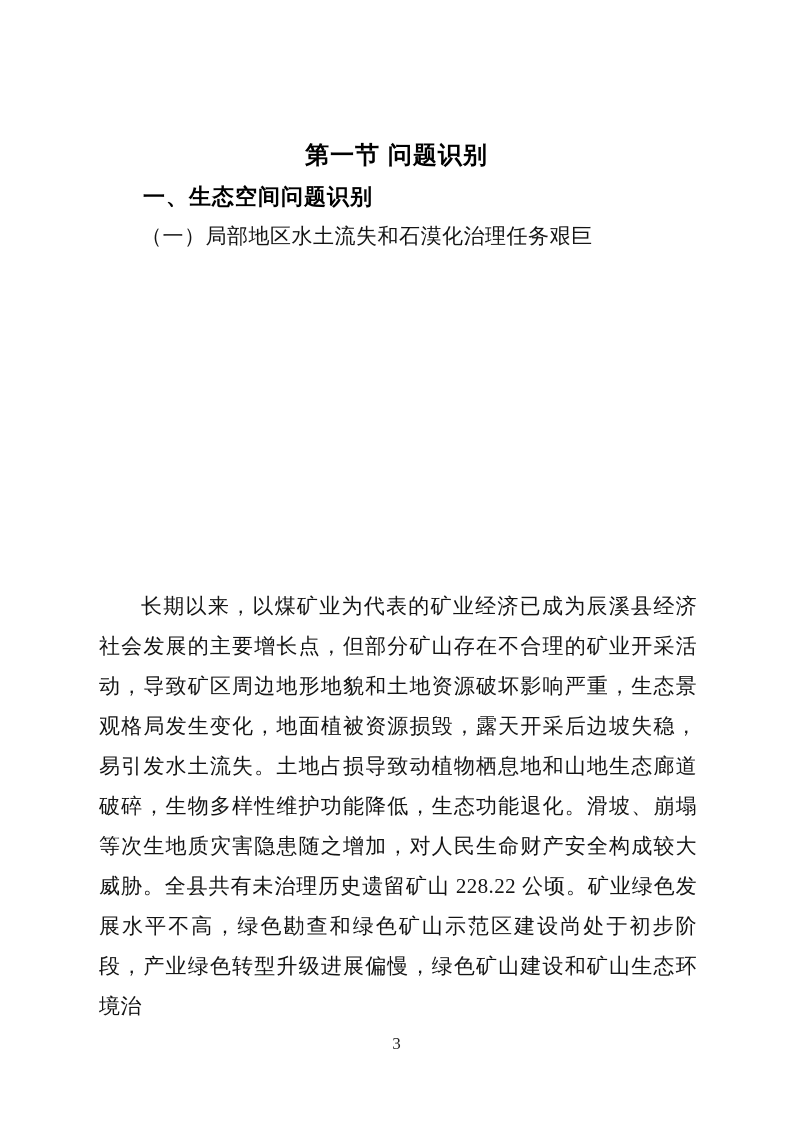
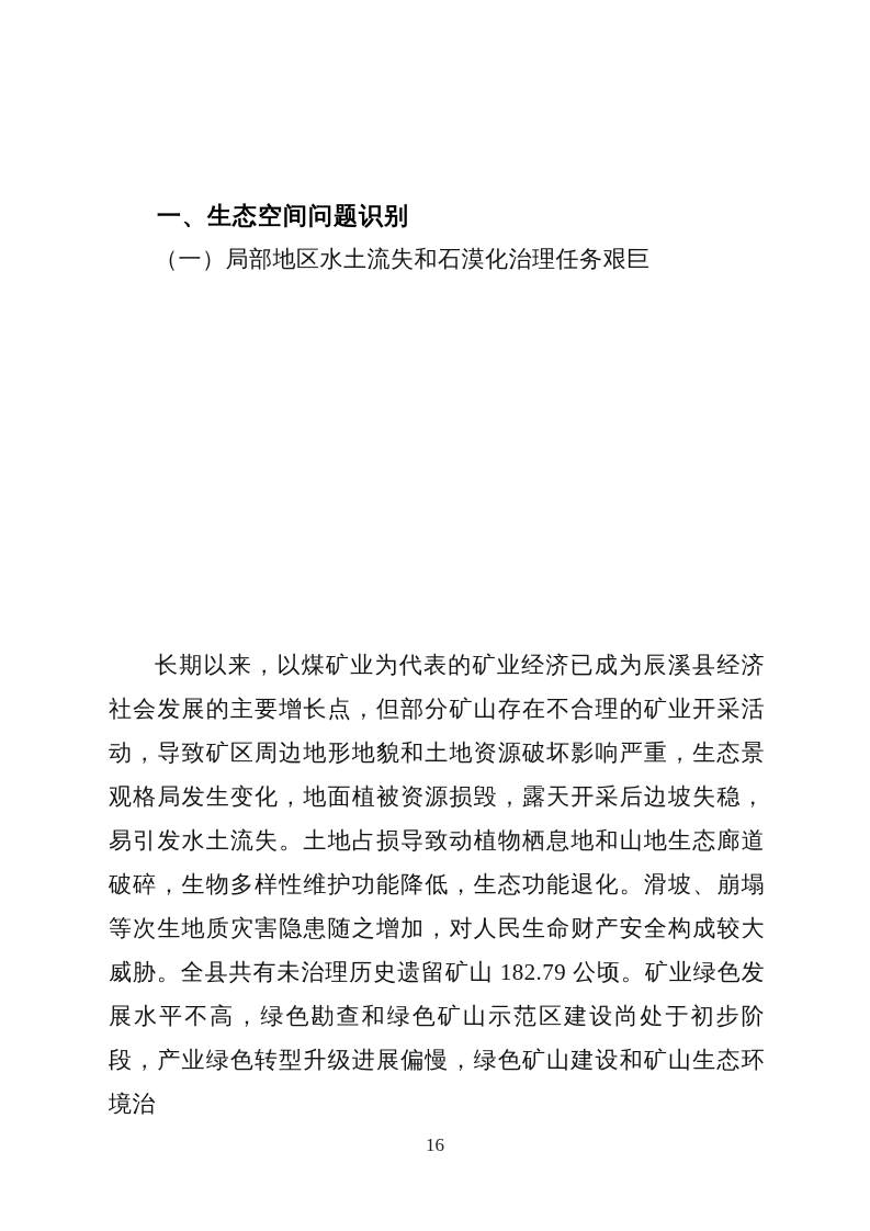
- 第一节 问题识别
  一、生态空间问题识别
  （一）局部地区水土流失和石漠化治理任务艰巨
- 长期以来，以煤矿业为代表的矿业经济已成为辰溪县经济社会发展的主要增长点，但部分矿山存在不合理的矿业开采活动，导致矿区周边地形地貌和土地资源破坏影响严重，生态景观格局发生变化，地面植被资源损毁，露天开采后边坡失稳，易引发水土流失。土地占损导致动植物栖息地和山地生态廊道破碎，生物多样性维护功能降低，生态功能退化。滑坡、崩塌等次生地质灾害隐患随之增加，对人民生命财产安全构成较大威胁。全县共有未治理历史遗留矿山 228.22 公顷。矿业绿色发展水平不高，绿色勘查和绿色矿山示范区建设尚处于初步阶段，产业绿色转型升级进展偏慢，绿色矿山建设和矿山生态环境治
+ 长期以来，以煤矿业为代表的矿业经济已成为辰溪县经济社会发展的主要增长点，但部分矿山存在不合理的矿业开采活动，导致矿区周边地形地貌和土地资源破坏影响严重，生态景观格局发生变化，地面植被资源损毁，露天开采后边坡失稳，易引发水土流失。土地占损导致动植物栖息地和山地生态廊道破碎，生物多样性维护功能降低，生态功能退化。滑坡、崩塌等次生地质灾害隐患随之增加，对人民生命财产安全构成较大威胁。全县共有未治理历史遗留矿山 182.79 公顷。矿业绿色发展水平不高，绿色勘查和绿色矿山示范区建设尚处于初步阶段，产业绿色转型升级进展偏慢，绿色矿山建设和矿山生态环境治
- 3
+ 16
